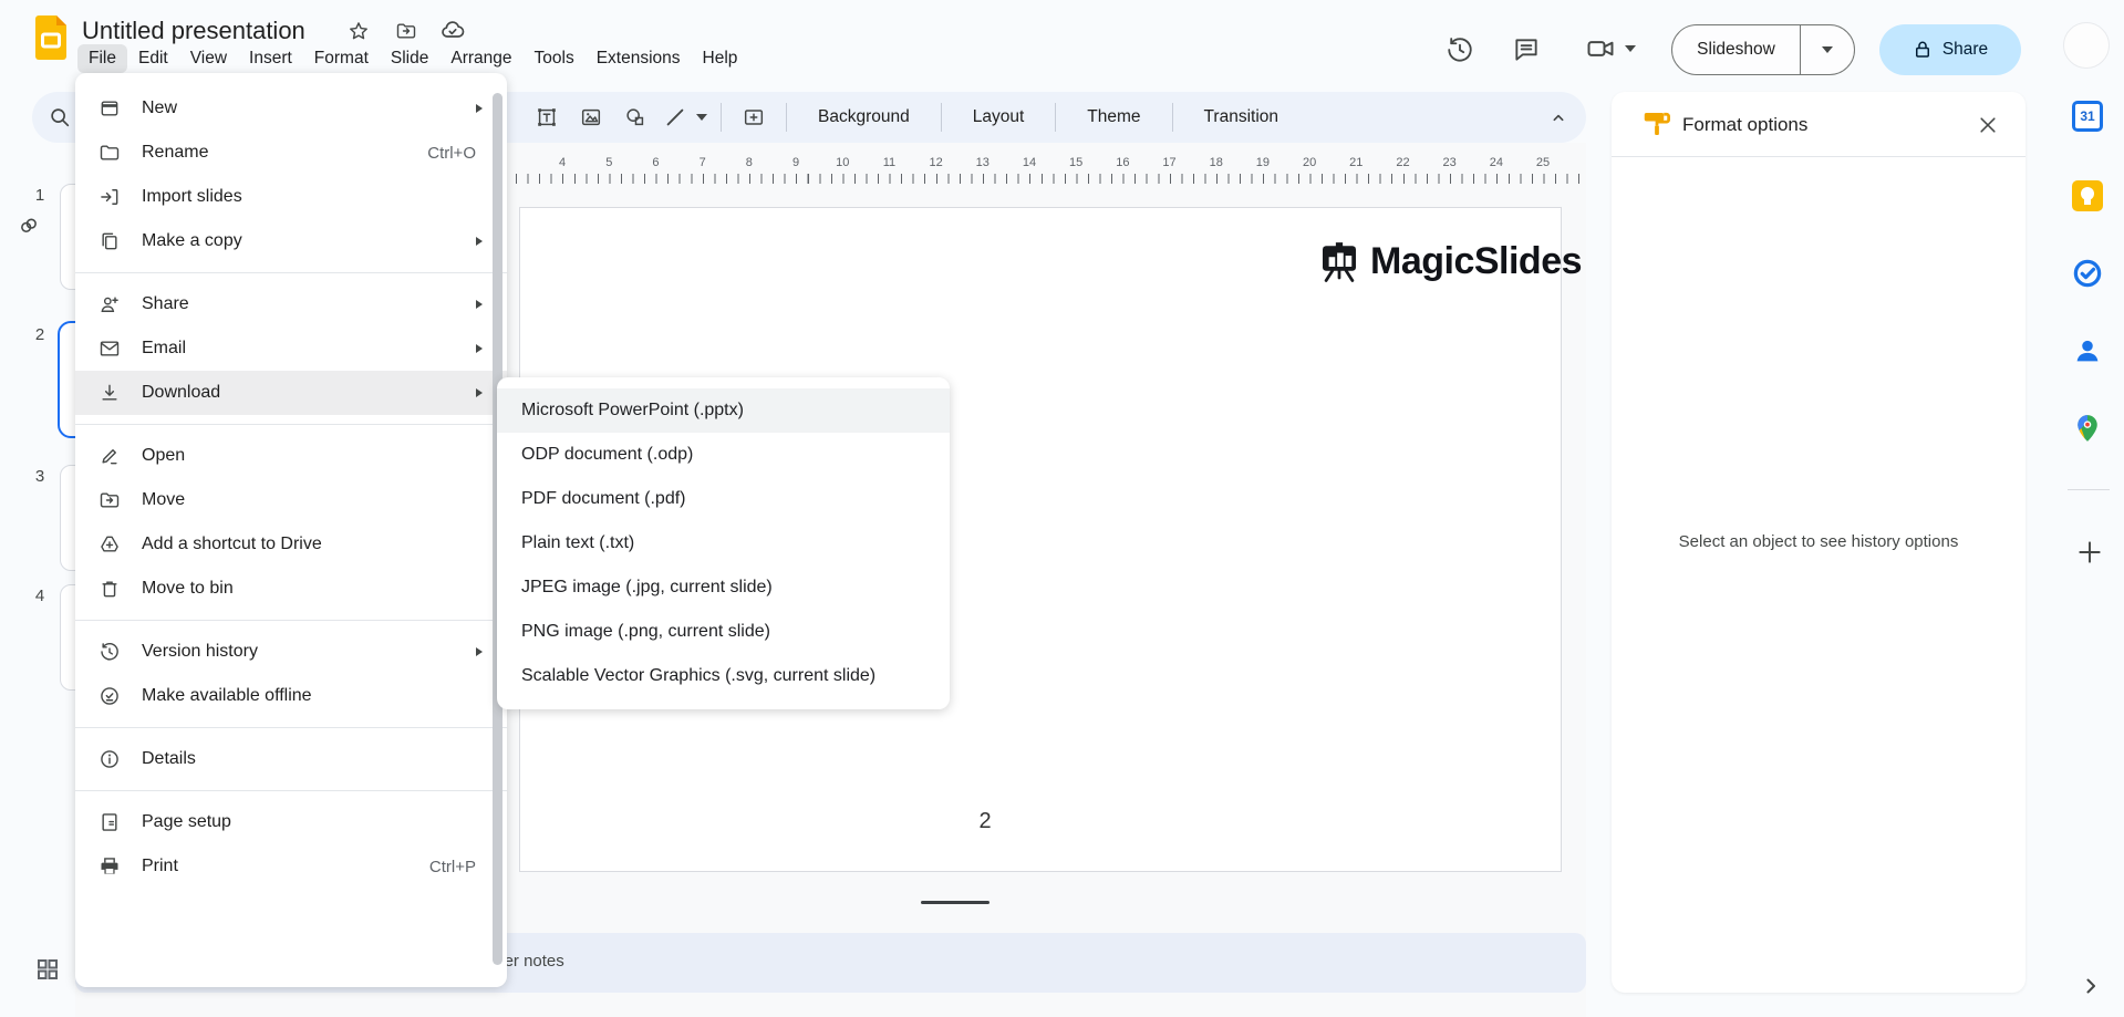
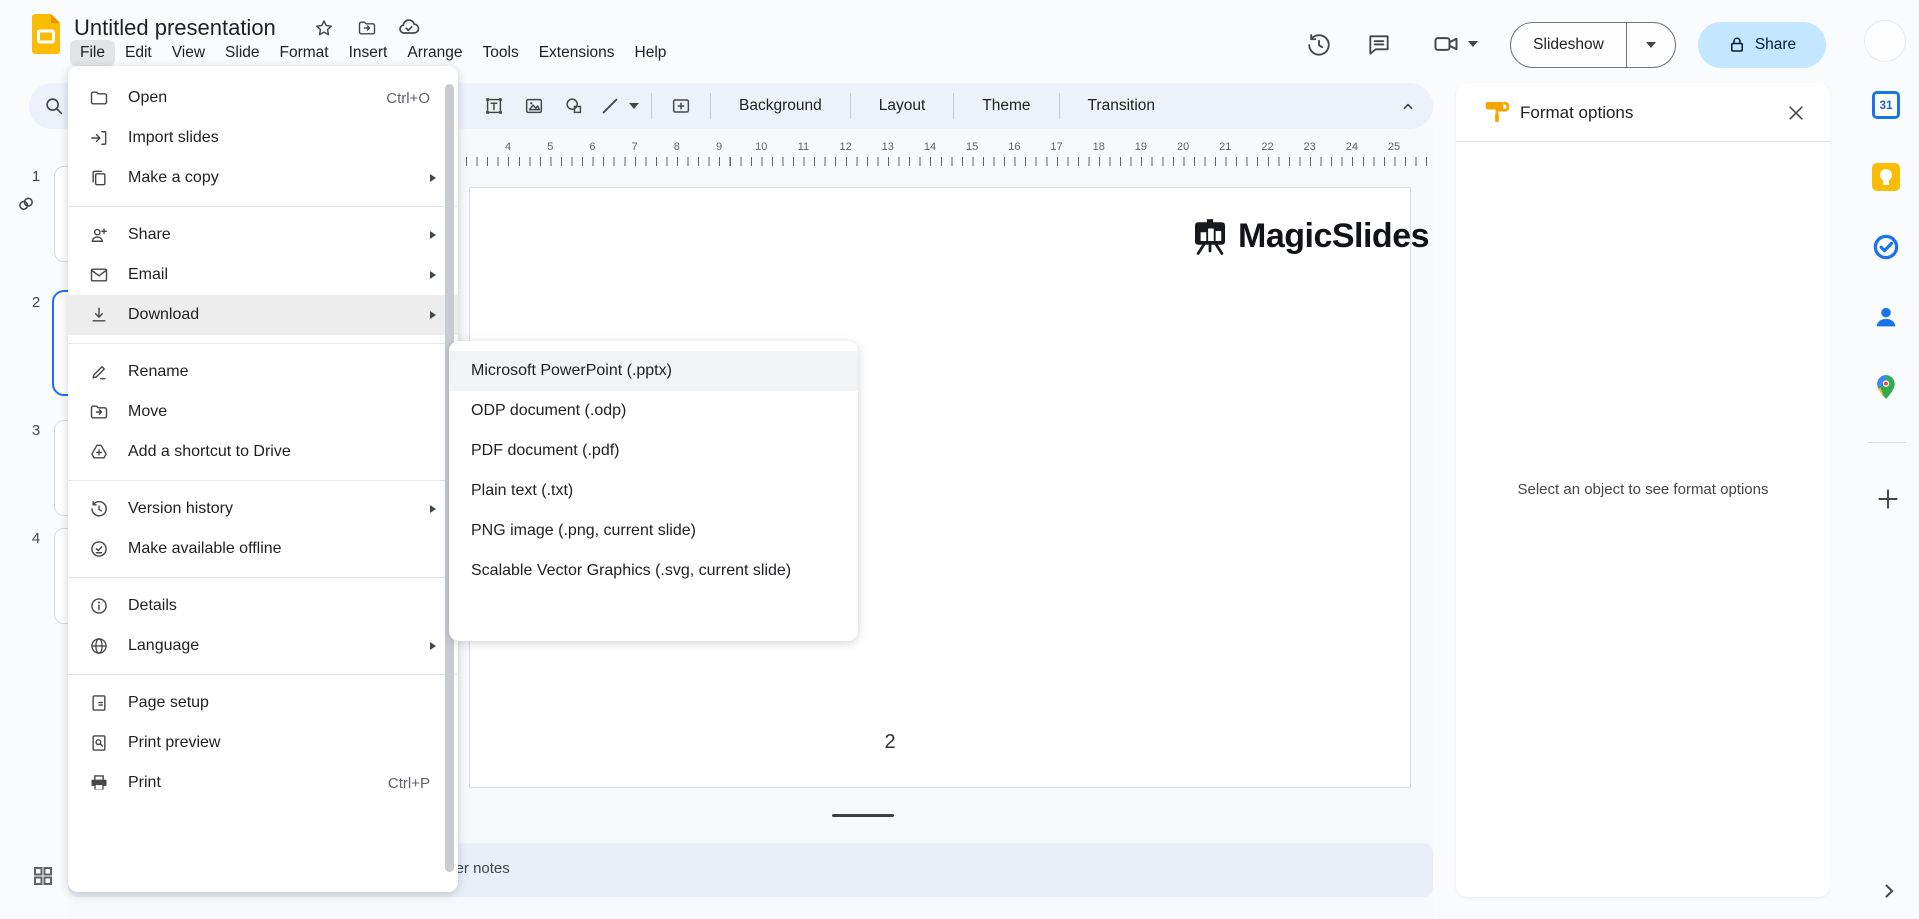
  Untitled presentation
  File
  Edit
  View
- Insert
+ Slide
  Format
- Slide
+ Insert
  Arrange
  Tools
  Extensions
  Help
  Slideshow
  Share
  Background
  Layout
  Theme
  Transition
  4
  5
  6
  7
  8
  9
  10
  11
  12
  13
  14
  15
  16
  17
  18
  19
  20
  21
  22
  23
  24
  25
  MagicSlides
  2
  1
  2
  3
  4
  Format options
- Select an object to see history options
+ Select an object to see format options
  31
- New
- Rename
+ Open
  Ctrl+O
  Import slides
  Make a copy
  Share
  Email
  Download
- Open
+ Rename
  Move
  Add a shortcut to Drive
- Move to bin
  Version history
  Make available offline
  Details
+ Language
  Page setup
+ Print preview
  Print
  Ctrl+P
  Microsoft PowerPoint (.pptx)
  ODP document (.odp)
  PDF document (.pdf)
  Plain text (.txt)
- JPEG image (.jpg, current slide)
  PNG image (.png, current slide)
  Scalable Vector Graphics (.svg, current slide)
